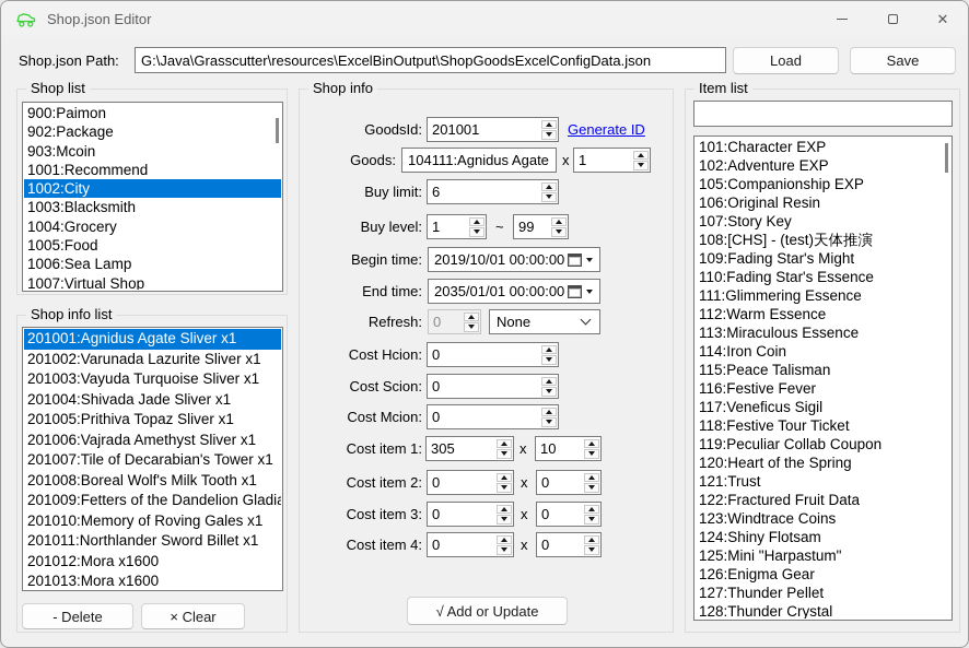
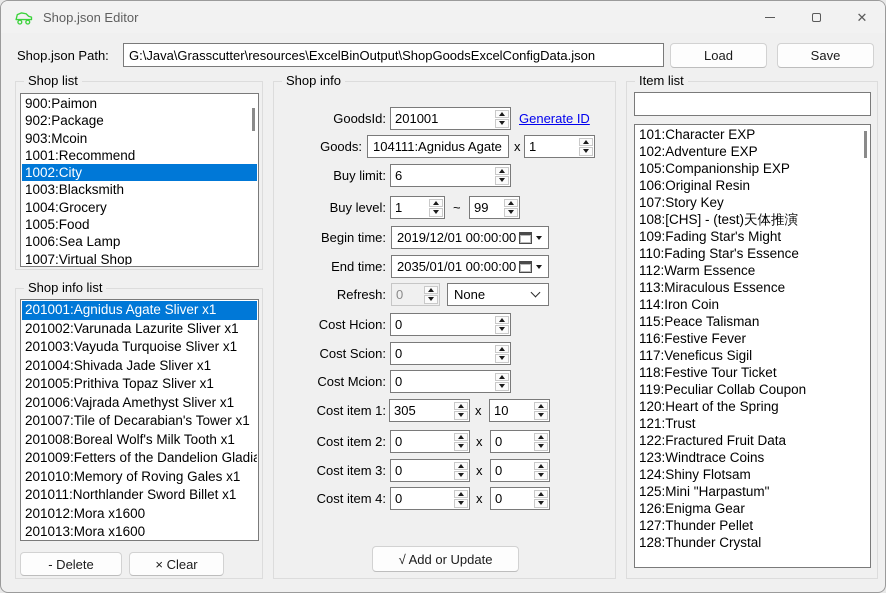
  Shop.json Editor
  ✕
  Shop.json Path:
  G:\Java\Grasscutter\resources\ExcelBinOutput\ShopGoodsExcelConfigData.json
  Load
  Save
  Shop list
  900:Paimon
  902:Package
  903:Mcoin
  1001:Recommend
  1002:City
  1003:Blacksmith
  1004:Grocery
  1005:Food
  1006:Sea Lamp
  1007:Virtual Shop
  Shop info list
  201001:Agnidus Agate Sliver x1
  201002:Varunada Lazurite Sliver x1
  201003:Vayuda Turquoise Sliver x1
  201004:Shivada Jade Sliver x1
  201005:Prithiva Topaz Sliver x1
  201006:Vajrada Amethyst Sliver x1
  201007:Tile of Decarabian's Tower x1
  201008:Boreal Wolf's Milk Tooth x1
  201009:Fetters of the Dandelion Gladia
  201010:Memory of Roving Gales x1
  201011:Northlander Sword Billet x1
  201012:Mora x1600
  201013:Mora x1600
  - Delete
  × Clear
  Shop info
  GoodsId:
  201001
  Generate ID
  Goods:
  104111:Agnidus Agate
  x
  1
  Buy limit:
  6
  Buy level:
  1
  ~
  99
  Begin time:
- 2019/10/01 00:00:00
+ 2019/12/01 00:00:00
  End time:
  2035/01/01 00:00:00
  Refresh:
  0
  None
  Cost Hcion:
  0
  Cost Scion:
  0
  Cost Mcion:
  0
  Cost item 1:
  305
  x
  10
  Cost item 2:
  0
  x
  0
  Cost item 3:
  0
  x
  0
  Cost item 4:
  0
  x
  0
  √ Add or Update
  Item list
  101:Character EXP
  102:Adventure EXP
  105:Companionship EXP
  106:Original Resin
  107:Story Key
  108:[CHS] - (test)天体推演
  109:Fading Star's Might
  110:Fading Star's Essence
- 111:Glimmering Essence
  112:Warm Essence
  113:Miraculous Essence
  114:Iron Coin
  115:Peace Talisman
  116:Festive Fever
  117:Veneficus Sigil
  118:Festive Tour Ticket
  119:Peculiar Collab Coupon
  120:Heart of the Spring
  121:Trust
  122:Fractured Fruit Data
  123:Windtrace Coins
  124:Shiny Flotsam
  125:Mini "Harpastum"
  126:Enigma Gear
  127:Thunder Pellet
  128:Thunder Crystal
